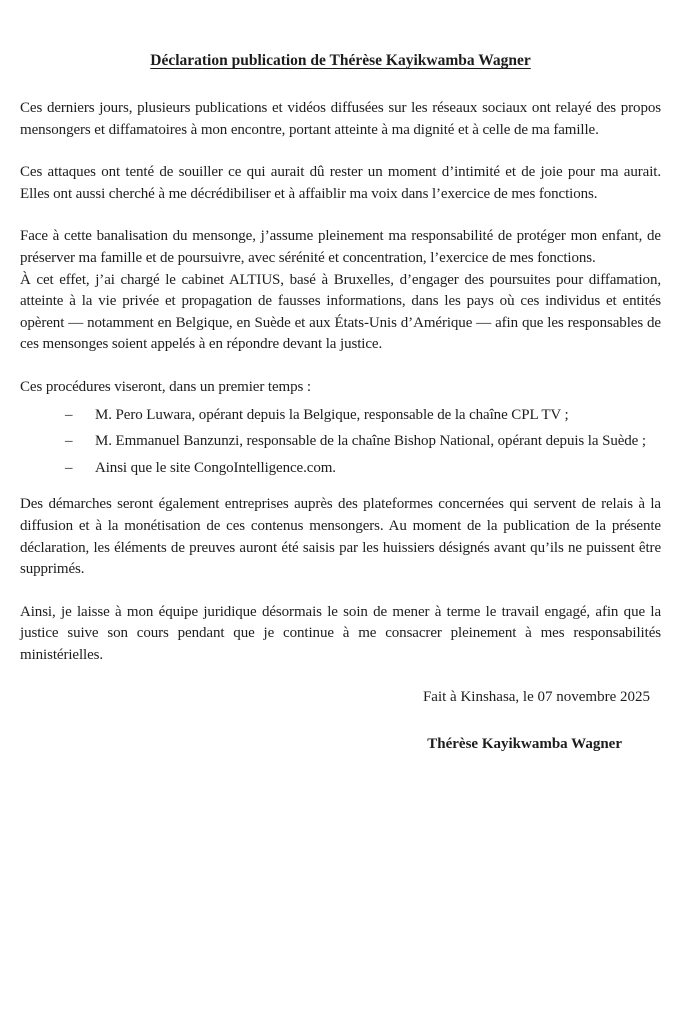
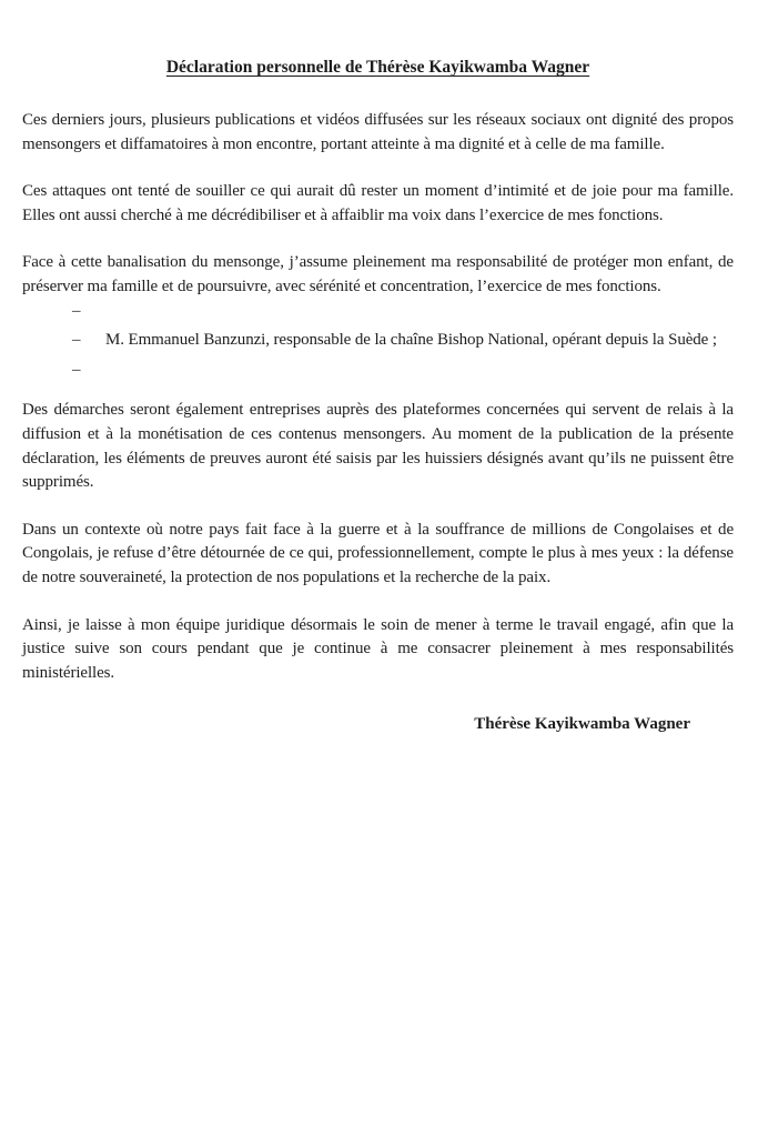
- Déclaration publication de Thérèse Kayikwamba Wagner
+ Déclaration personnelle de Thérèse Kayikwamba Wagner
- Ces derniers jours, plusieurs publications et vidéos diffusées sur les réseaux sociaux ont relayé des propos mensongers et diffamatoires à mon encontre, portant atteinte à ma dignité et à celle de ma famille.
+ Ces derniers jours, plusieurs publications et vidéos diffusées sur les réseaux sociaux ont dignité des propos mensongers et diffamatoires à mon encontre, portant atteinte à ma dignité et à celle de ma famille.
- Ces attaques ont tenté de souiller ce qui aurait dû rester un moment d’intimité et de joie pour ma aurait. Elles ont aussi cherché à me décrédibiliser et à affaiblir ma voix dans l’exercice de mes fonctions.
+ Ces attaques ont tenté de souiller ce qui aurait dû rester un moment d’intimité et de joie pour ma famille. Elles ont aussi cherché à me décrédibiliser et à affaiblir ma voix dans l’exercice de mes fonctions.
  Face à cette banalisation du mensonge, j’assume pleinement ma responsabilité de protéger mon enfant, de préserver ma famille et de poursuivre, avec sérénité et concentration, l’exercice de mes fonctions.
- À cet effet, j’ai chargé le cabinet ALTIUS, basé à Bruxelles, d’engager des poursuites pour diffamation, atteinte à la vie privée et propagation de fausses informations, dans les pays où ces individus et entités opèrent — notamment en Belgique, en Suède et aux États-Unis d’Amérique — afin que les responsables de ces mensonges soient appelés à en répondre devant la justice.
- Ces procédures viseront, dans un premier temps :
  –
- M. Pero Luwara, opérant depuis la Belgique, responsable de la chaîne CPL TV ;
  –
  M. Emmanuel Banzunzi, responsable de la chaîne Bishop National, opérant depuis la Suède ;
  –
- Ainsi que le site CongoIntelligence.com.
  Des démarches seront également entreprises auprès des plateformes concernées qui servent de relais à la diffusion et à la monétisation de ces contenus mensongers. Au moment de la publication de la présente déclaration, les éléments de preuves auront été saisis par les huissiers désignés avant qu’ils ne puissent être supprimés.
+ Dans un contexte où notre pays fait face à la guerre et à la souffrance de millions de Congolaises et de Congolais, je refuse d’être détournée de ce qui, professionnellement, compte le plus à mes yeux : la défense de notre souveraineté, la protection de nos populations et la recherche de la paix.
  Ainsi, je laisse à mon équipe juridique désormais le soin de mener à terme le travail engagé, afin que la justice suive son cours pendant que je continue à me consacrer pleinement à mes responsabilités ministérielles.
- Fait à Kinshasa, le 07 novembre 2025
  Thérèse Kayikwamba Wagner
